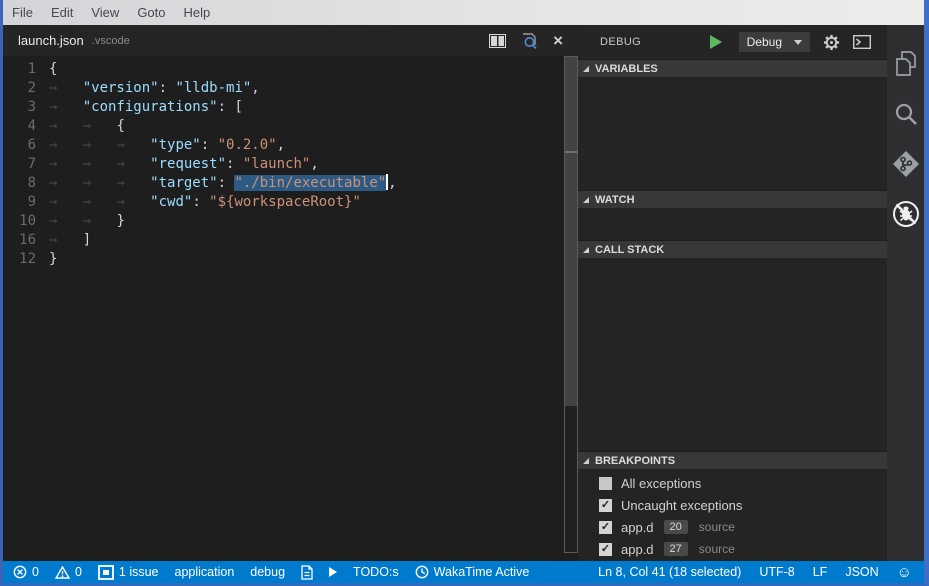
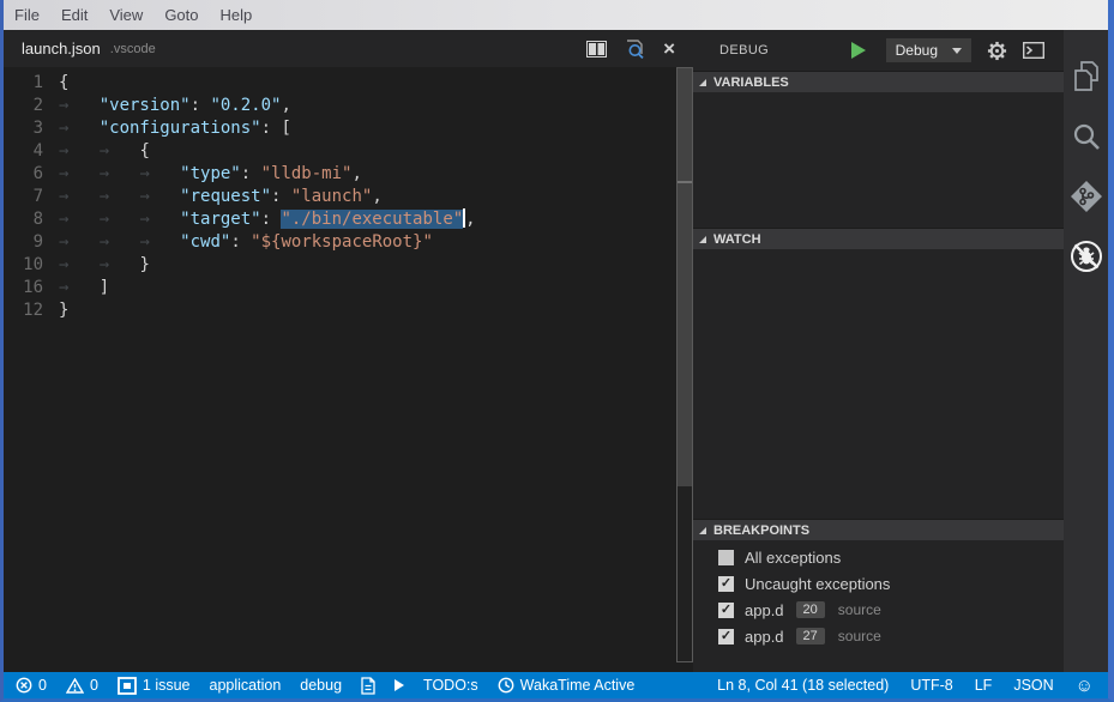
  File
  Edit
  View
  Goto
  Help
  launch.json
  .vscode
  ×
  1
  {
  2
- → "version": "lldb-mi",
+ → "version": "0.2.0",
  3
  → "configurations": [
  4
  → → {
  6
- → → → "type": "0.2.0",
+ → → → "type": "lldb-mi",
  7
  → → → "request": "launch",
  8
  → → → "target": "./bin/executable" ,
  9
  → → → "cwd": "${workspaceRoot}"
  10
  → → }
  16
  → ]
  12
  }
  DEBUG
  Debug
  VARIABLES
  WATCH
- CALL STACK
  BREAKPOINTS
  All exceptions
  ✓
  Uncaught exceptions
  ✓
  app.d
  20
  source
  ✓
  app.d
  27
  source
  0
  0
  1 issue
  application
  debug
  TODO:s
  WakaTime Active
  Ln 8, Col 41 (18 selected)
  UTF-8
  LF
  JSON
  ☺
